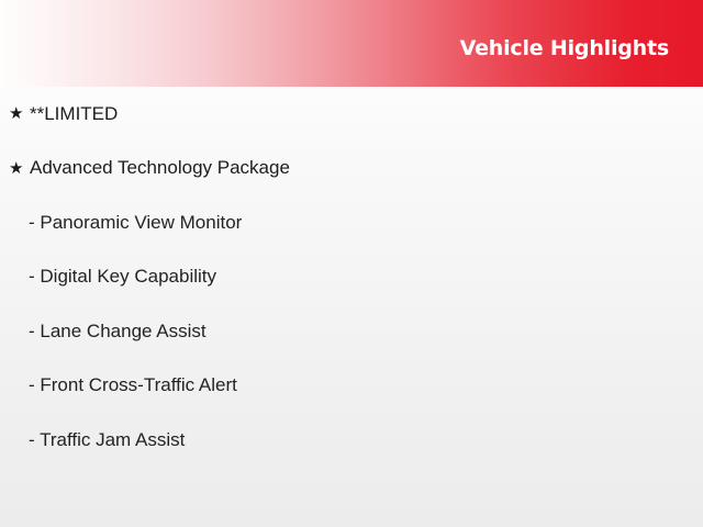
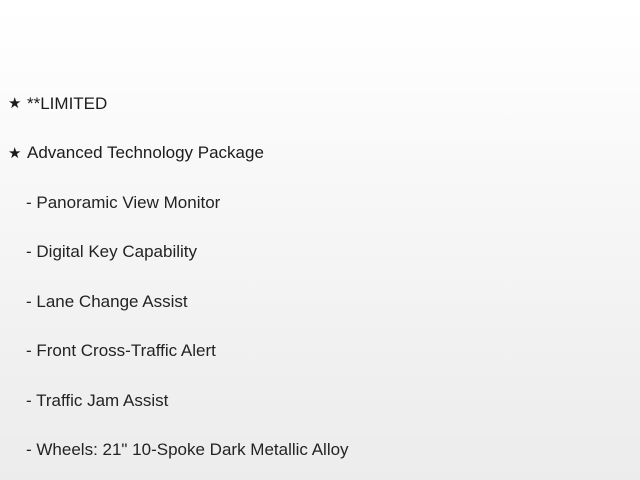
- Vehicle Highlights
  ★
  **LIMITED
  ★
  Advanced Technology Package
  - Panoramic View Monitor
  - Digital Key Capability
  - Lane Change Assist
  - Front Cross-Traffic Alert
  - Traffic Jam Assist
+ - Wheels: 21" 10-Spoke Dark Metallic Alloy
